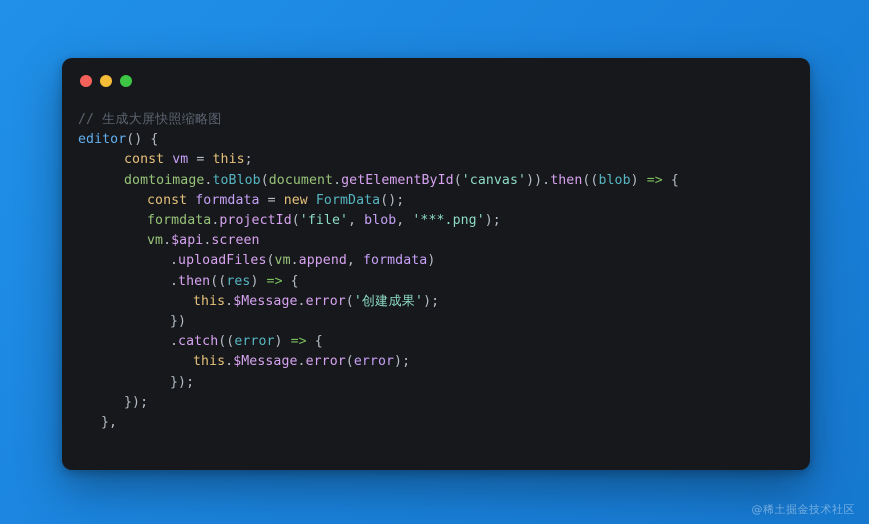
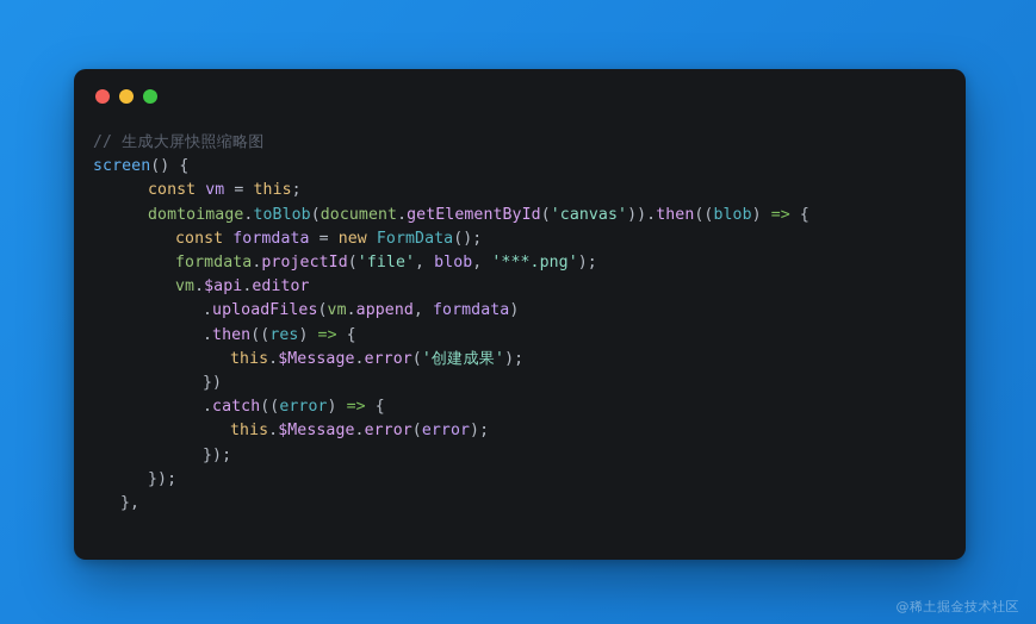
  // 生成大屏快照缩略图
- editor() {
+ screen() {
  const vm = this;
  domtoimage.toBlob(document.getElementById('canvas')).then((blob) => {
  const formdata = new FormData();
  formdata.projectId('file', blob, '***.png');
- vm.$api.screen
+ vm.$api.editor
  .uploadFiles(vm.append, formdata)
  .then((res) => {
  this.$Message.error('创建成果');
  })
  .catch((error) => {
  this.$Message.error(error);
  });
  });
  },
  @稀土掘金技术社区
